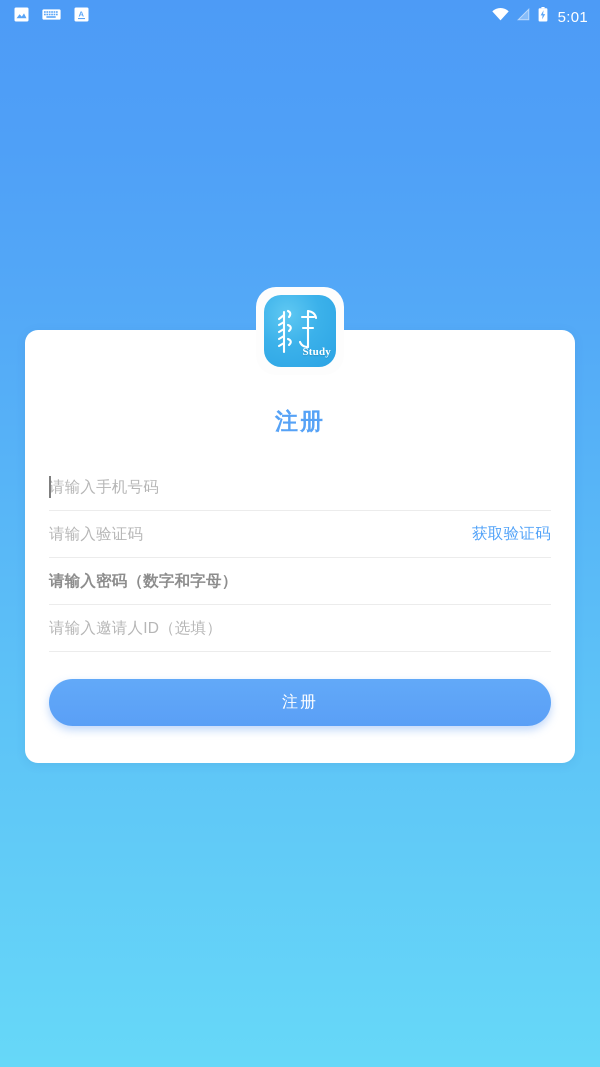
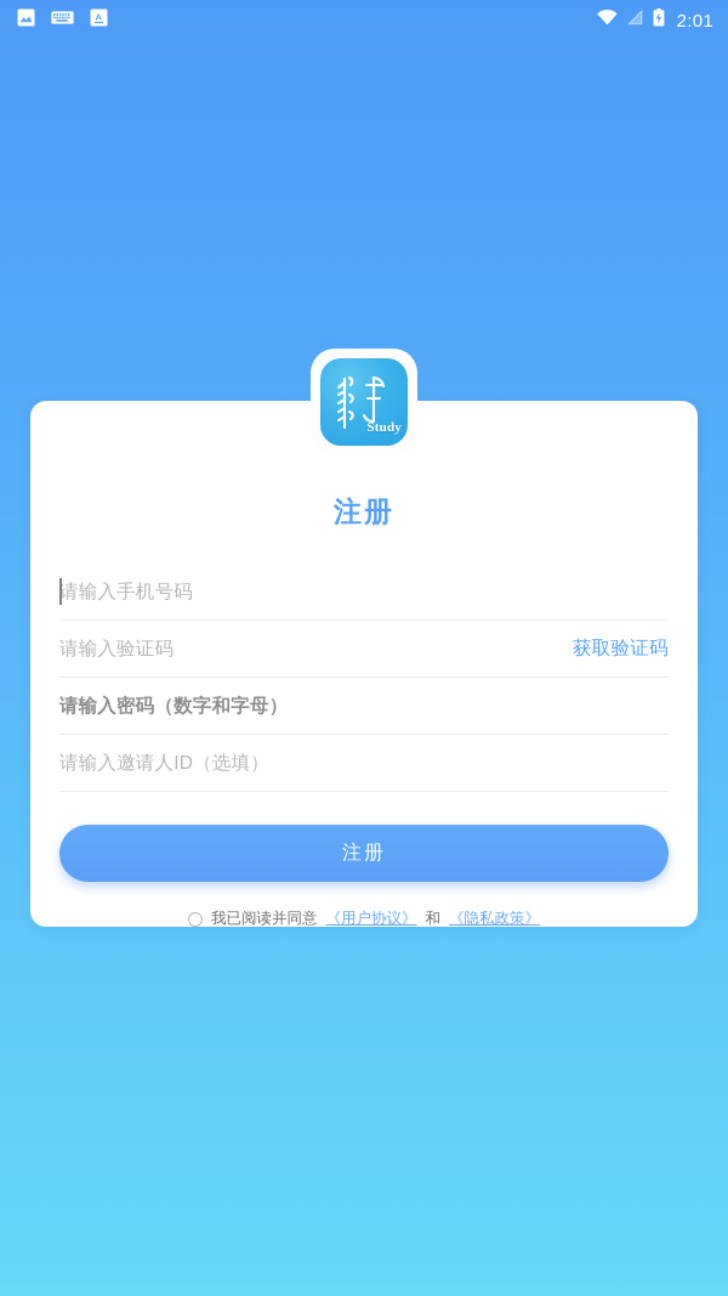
  A
- 5:01
+ 2:01
  Study
  注册
  请输入手机号码
  请输入验证码
  获取验证码
  请输入密码（数字和字母）
  请输入邀请人ID（选填）
  注册
+ 我已阅读并同意
+ 《用户协议》
+ 和
+ 《隐私政策》
